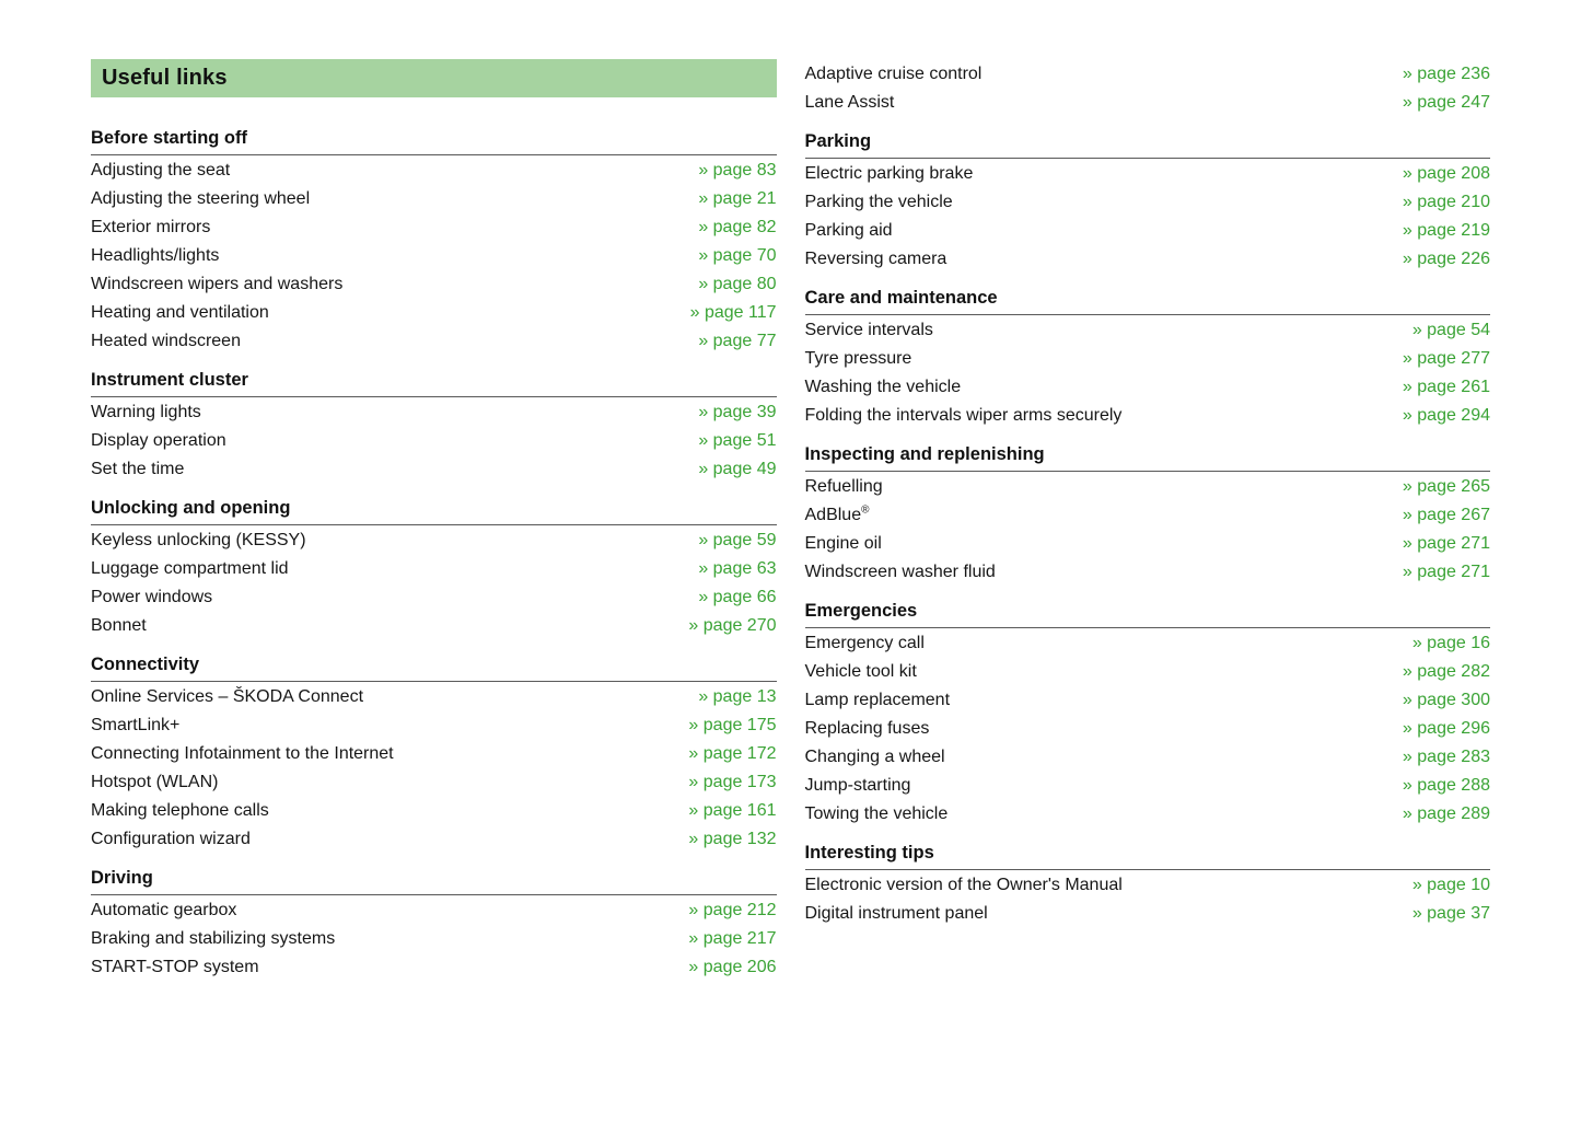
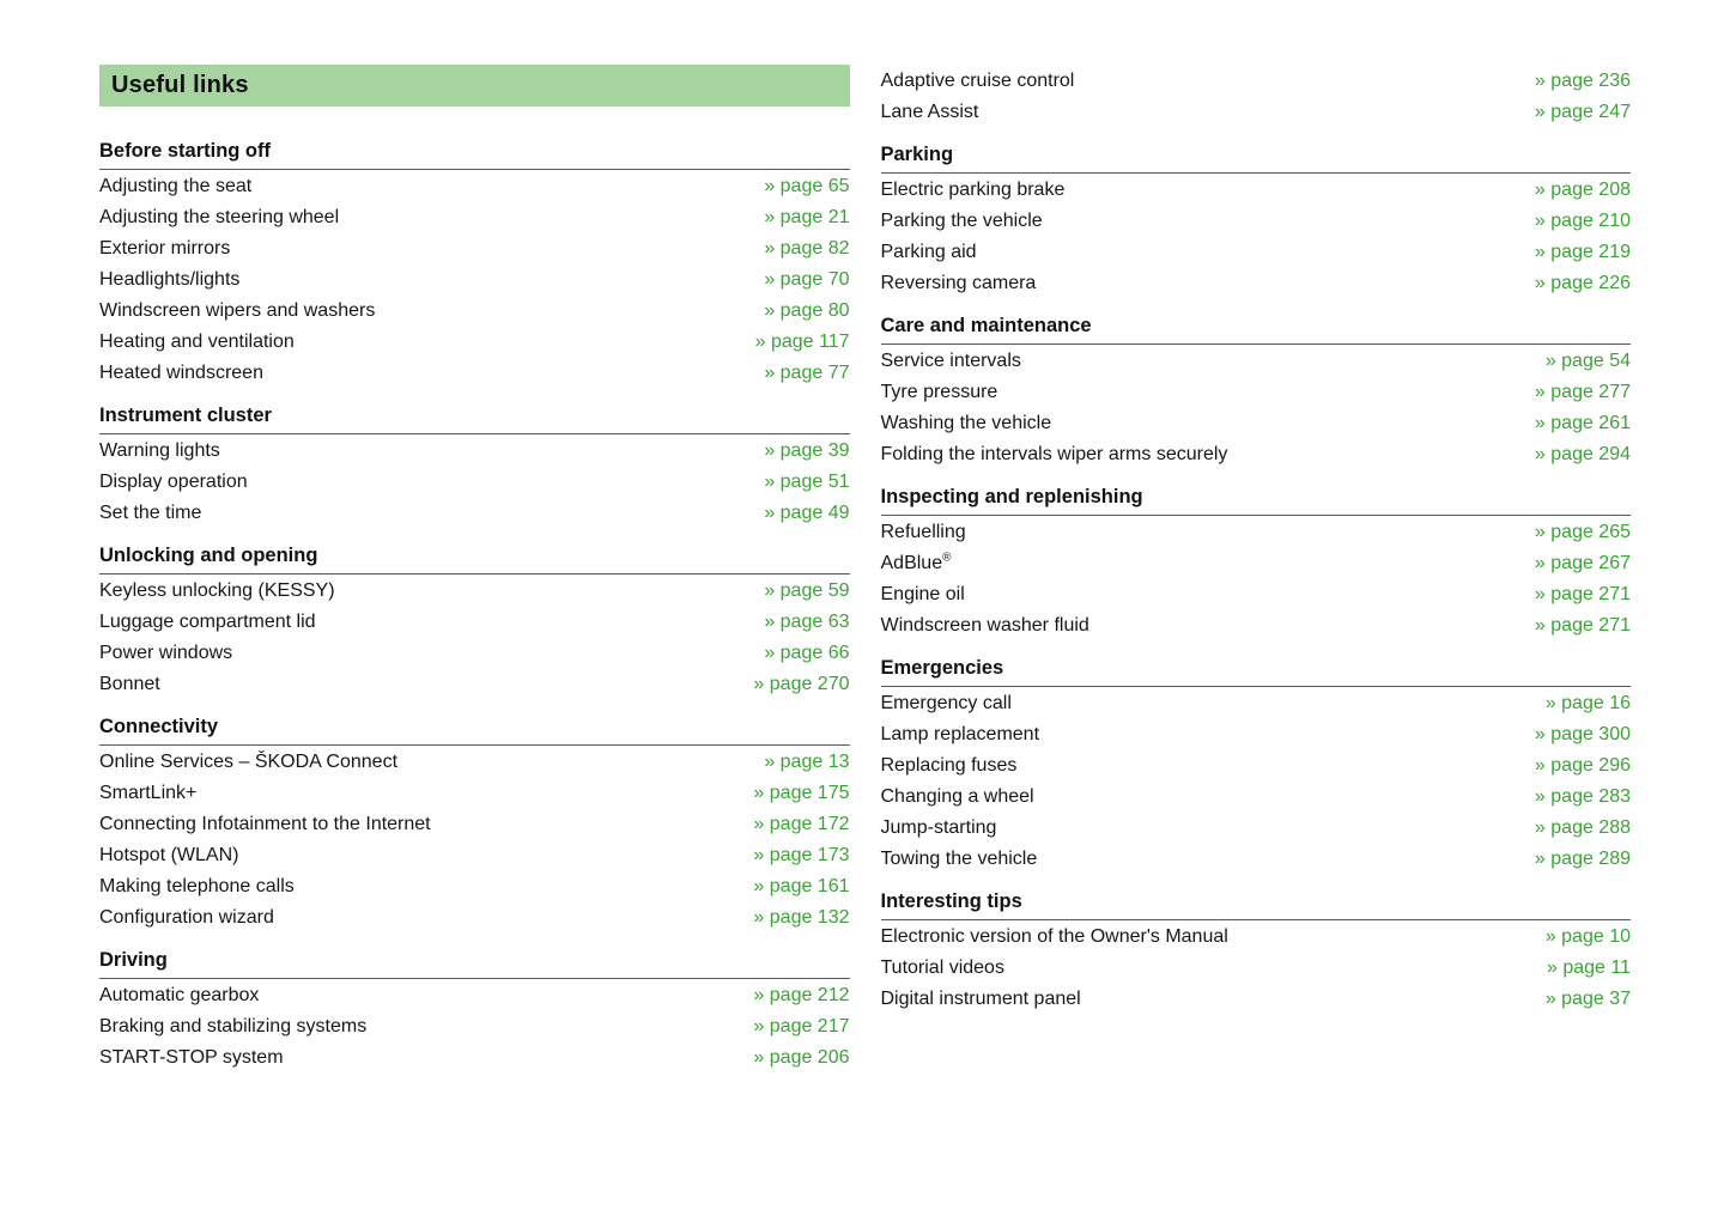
  Useful links
  Before starting off
  Adjusting the seat
- » page 83
+ » page 65
  Adjusting the steering wheel
  » page 21
  Exterior mirrors
  » page 82
  Headlights/lights
  » page 70
  Windscreen wipers and washers
  » page 80
  Heating and ventilation
  » page 117
  Heated windscreen
  » page 77
  Instrument cluster
  Warning lights
  » page 39
  Display operation
  » page 51
  Set the time
  » page 49
  Unlocking and opening
  Keyless unlocking (KESSY)
  » page 59
  Luggage compartment lid
  » page 63
  Power windows
  » page 66
  Bonnet
  » page 270
  Connectivity
  Online Services – ŠKODA Connect
  » page 13
  SmartLink+
  » page 175
  Connecting Infotainment to the Internet
  » page 172
  Hotspot (WLAN)
  » page 173
  Making telephone calls
  » page 161
  Configuration wizard
  » page 132
  Driving
  Automatic gearbox
  » page 212
  Braking and stabilizing systems
  » page 217
  START-STOP system
  » page 206
  Adaptive cruise control
  » page 236
  Lane Assist
  » page 247
  Parking
  Electric parking brake
  » page 208
  Parking the vehicle
  » page 210
  Parking aid
  » page 219
  Reversing camera
  » page 226
  Care and maintenance
  Service intervals
  » page 54
  Tyre pressure
  » page 277
  Washing the vehicle
  » page 261
  Folding the intervals wiper arms securely
  » page 294
  Inspecting and replenishing
  Refuelling
  » page 265
  AdBlue®
  » page 267
  Engine oil
  » page 271
  Windscreen washer fluid
  » page 271
  Emergencies
  Emergency call
  » page 16
- Vehicle tool kit
- » page 282
  Lamp replacement
  » page 300
  Replacing fuses
  » page 296
  Changing a wheel
  » page 283
  Jump-starting
  » page 288
  Towing the vehicle
  » page 289
  Interesting tips
  Electronic version of the Owner's Manual
  » page 10
+ Tutorial videos
+ » page 11
  Digital instrument panel
  » page 37
